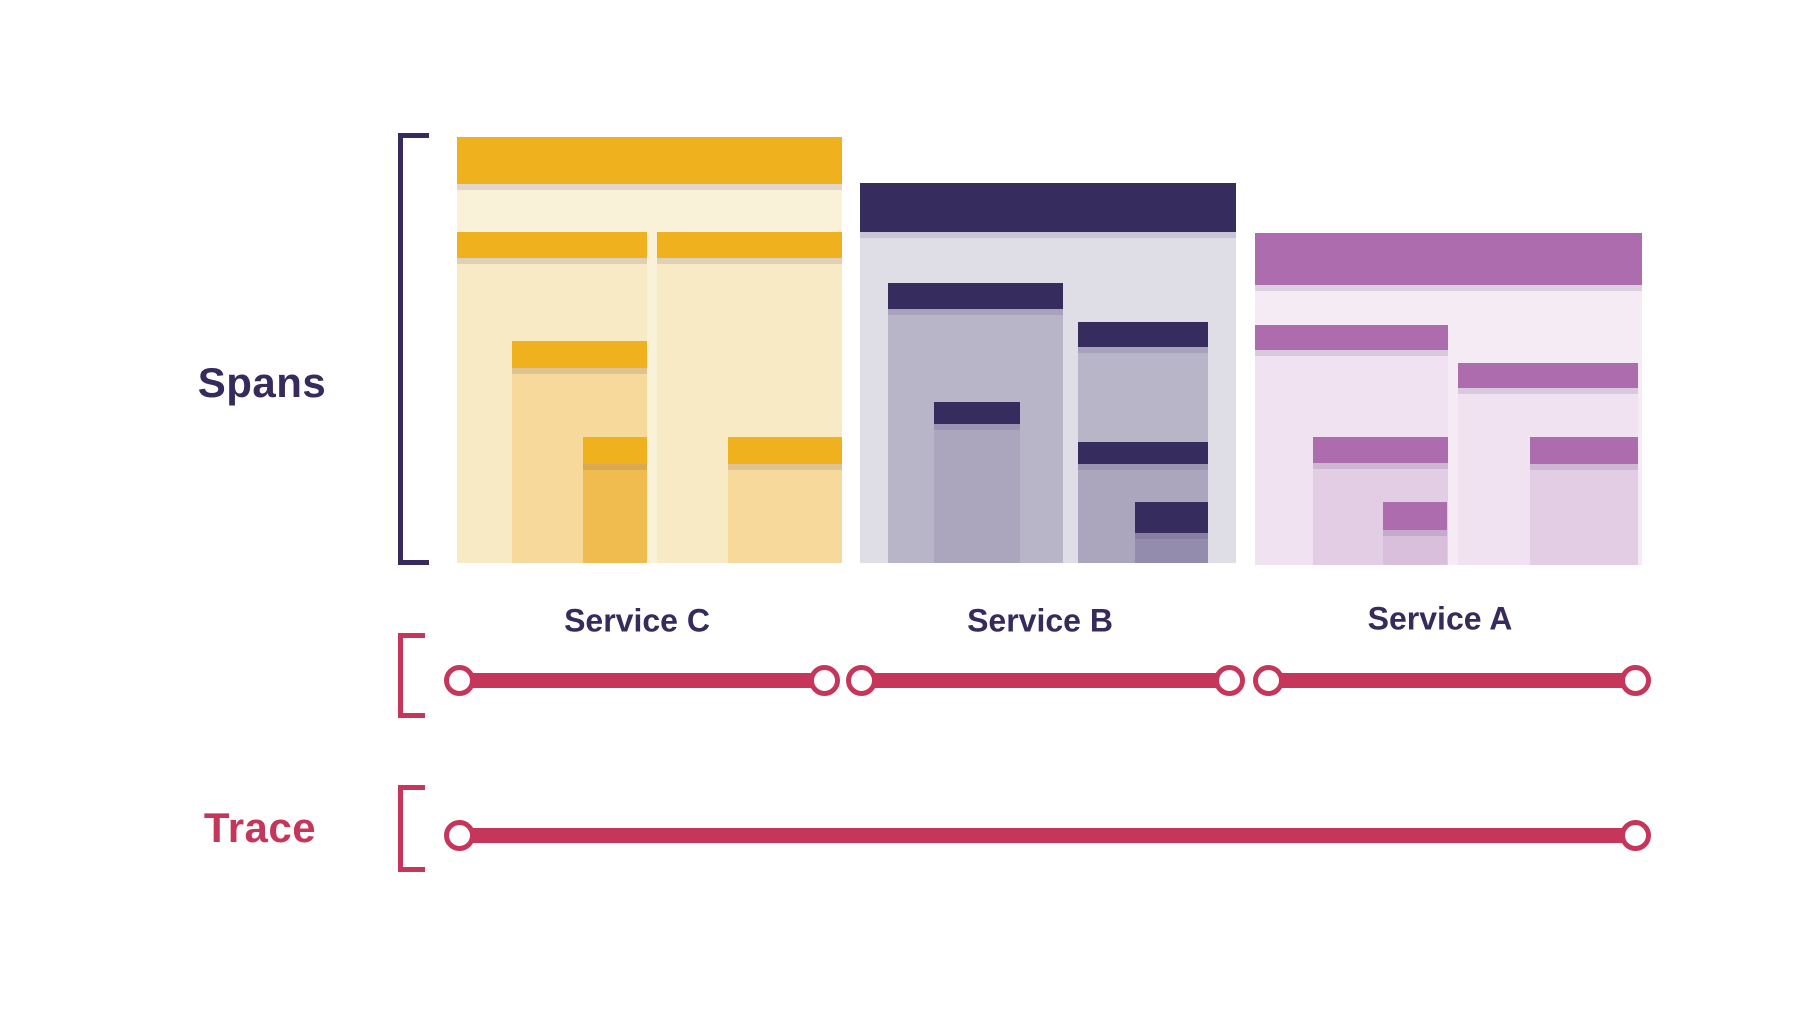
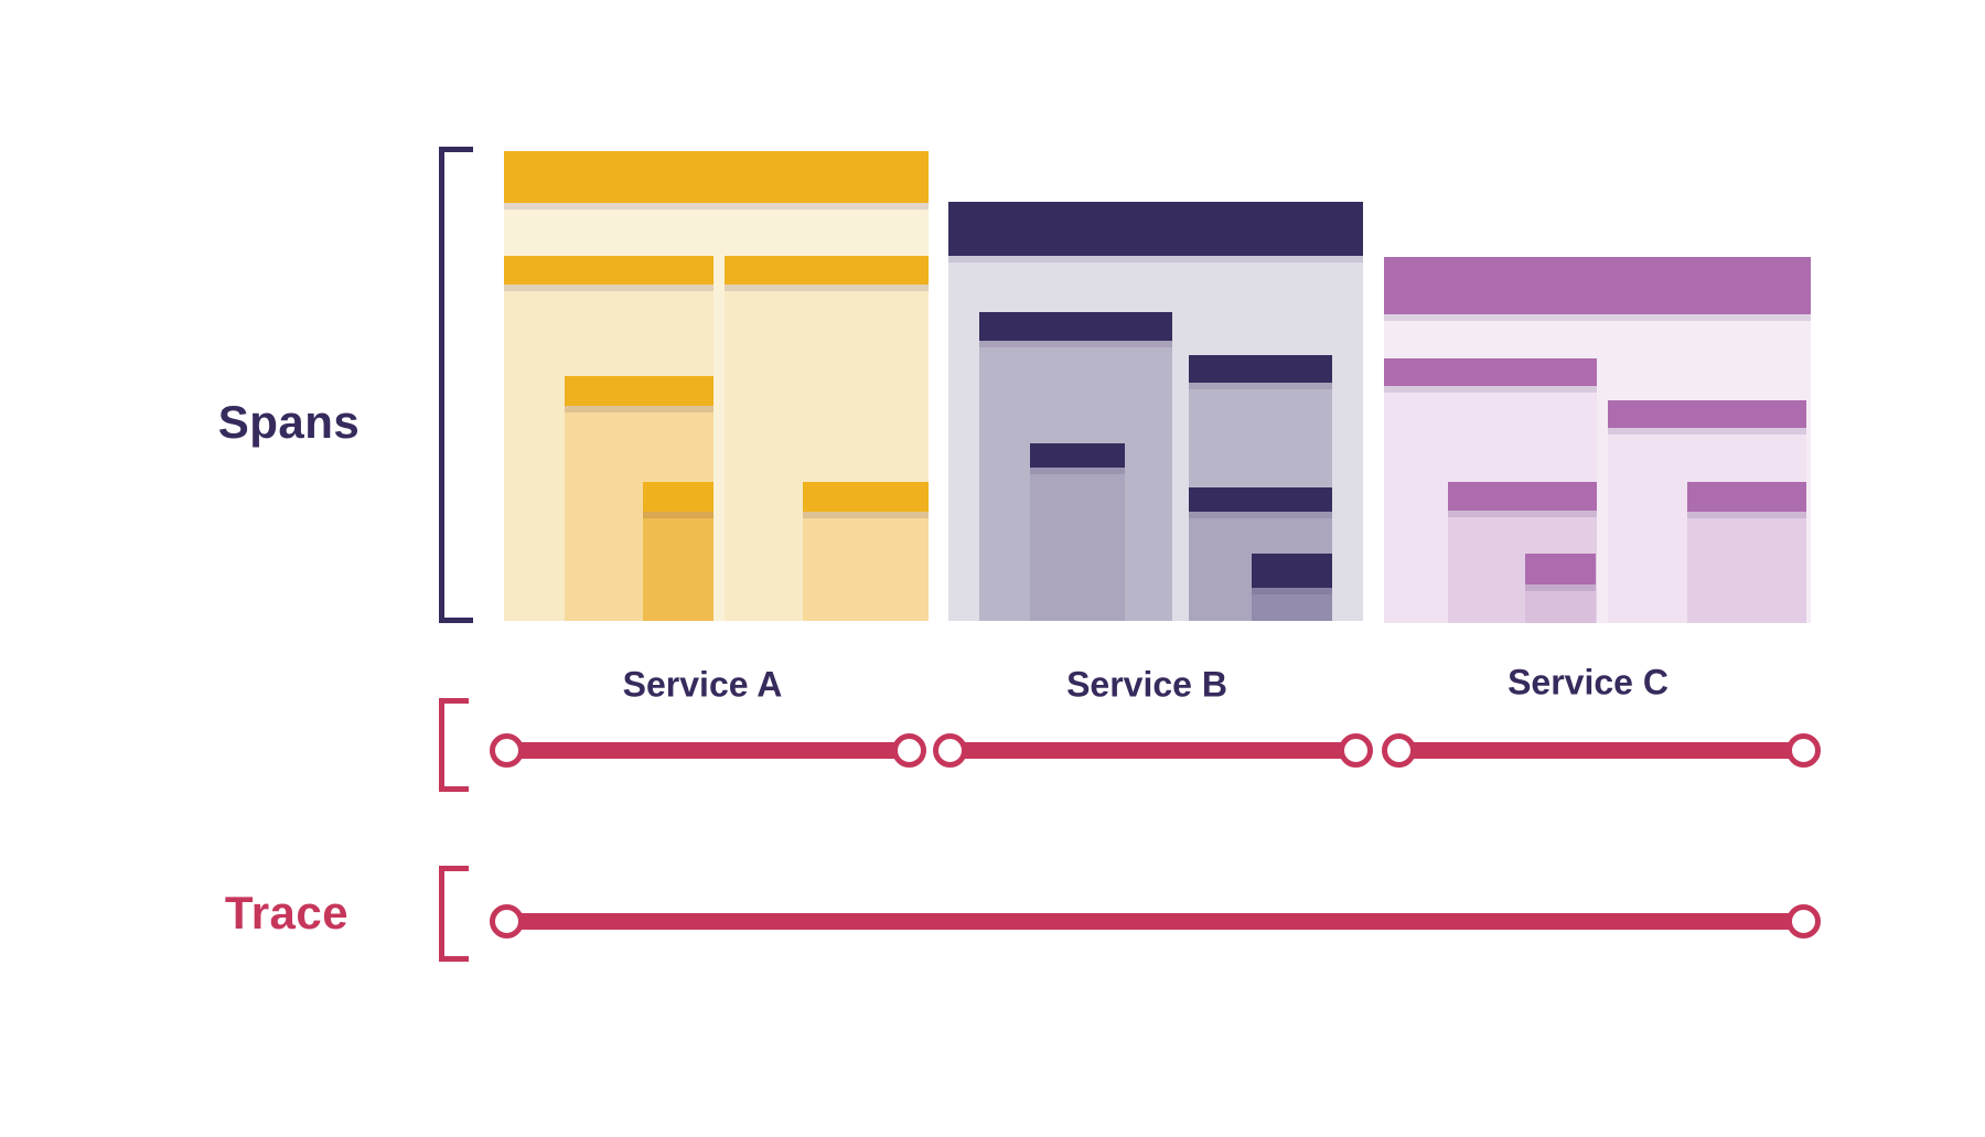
  Spans
  Trace
- Service C
+ Service A
  Service B
- Service A
+ Service C
